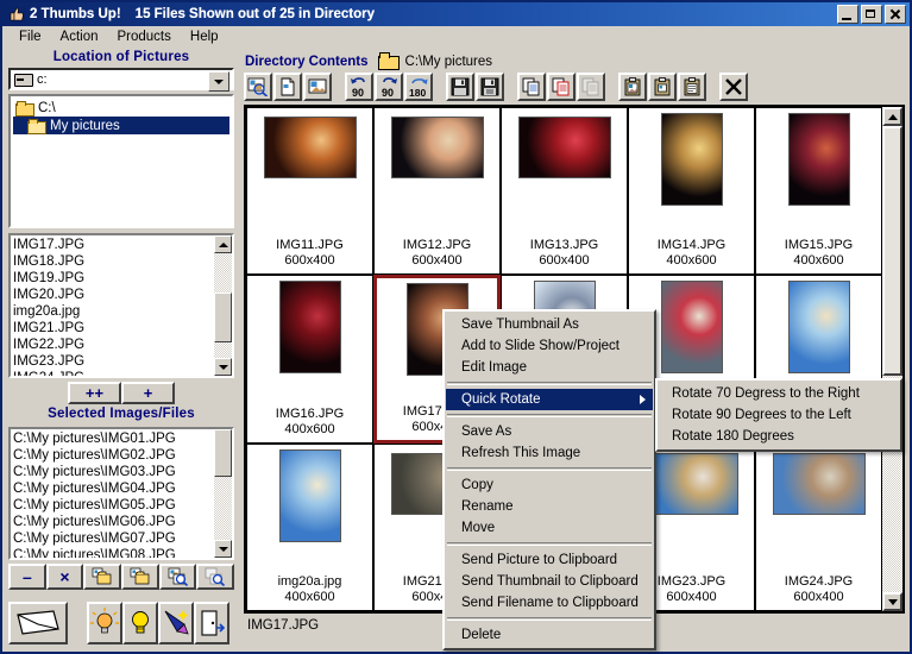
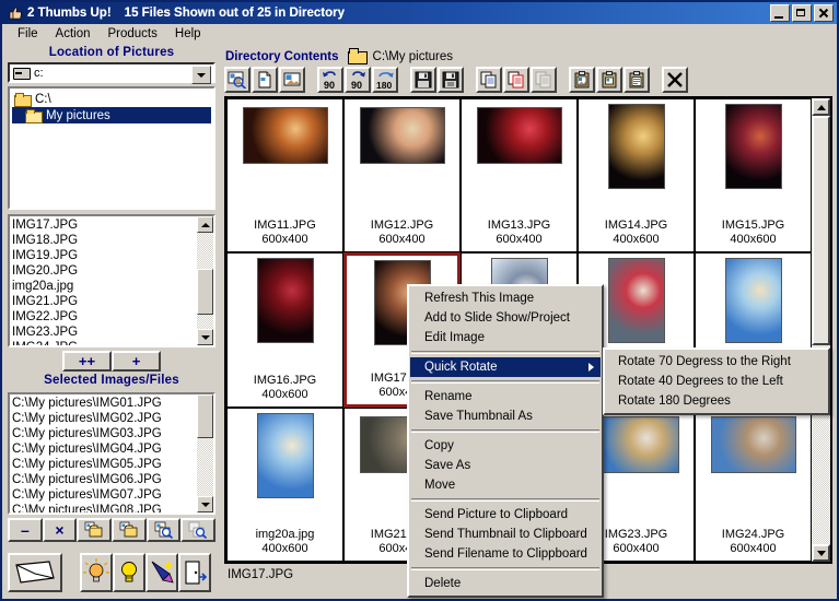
  2 Thumbs Up!
  15 Files Shown out of 25 in Directory
  File
  Action
  Products
  Help
  Location of Pictures
  c:
  C:\
  My pictures
  IMG17.JPG
  IMG18.JPG
  IMG19.JPG
  IMG20.JPG
  img20a.jpg
  IMG21.JPG
  IMG22.JPG
  IMG23.JPG
  ++
  +
  Selected Images/Files
  C:\My pictures\IMG01.JPG
  C:\My pictures\IMG02.JPG
  C:\My pictures\IMG03.JPG
  C:\My pictures\IMG04.JPG
  C:\My pictures\IMG05.JPG
  C:\My pictures\IMG06.JPG
  C:\My pictures\IMG07.JPG
  C:\My pictures\IMG08.JPG
  –
  ×
  Directory Contents
  C:\My pictures
  90
  90
  180
  IMG11.JPG
  600x400
  IMG12.JPG
  600x400
  IMG13.JPG
  600x400
  IMG14.JPG
  400x600
  IMG15.JPG
  400x600
  IMG16.JPG
  400x600
  img20a.jpg
  400x600
  IMG23.JPG
  600x400
  IMG24.JPG
  600x400
  IMG17.JPG
- Save Thumbnail As
+ Refresh This Image
  Add to Slide Show/Project
  Edit Image
  Quick Rotate
- Save As
+ Rename
- Refresh This Image
+ Save Thumbnail As
  Copy
- Rename
+ Save As
  Move
  Send Picture to Clipboard
  Send Thumbnail to Clipboard
  Send Filename to Clippboard
  Delete
  Rotate 70 Degress to the Right
- Rotate 90 Degrees to the Left
+ Rotate 40 Degrees to the Left
  Rotate 180 Degrees
